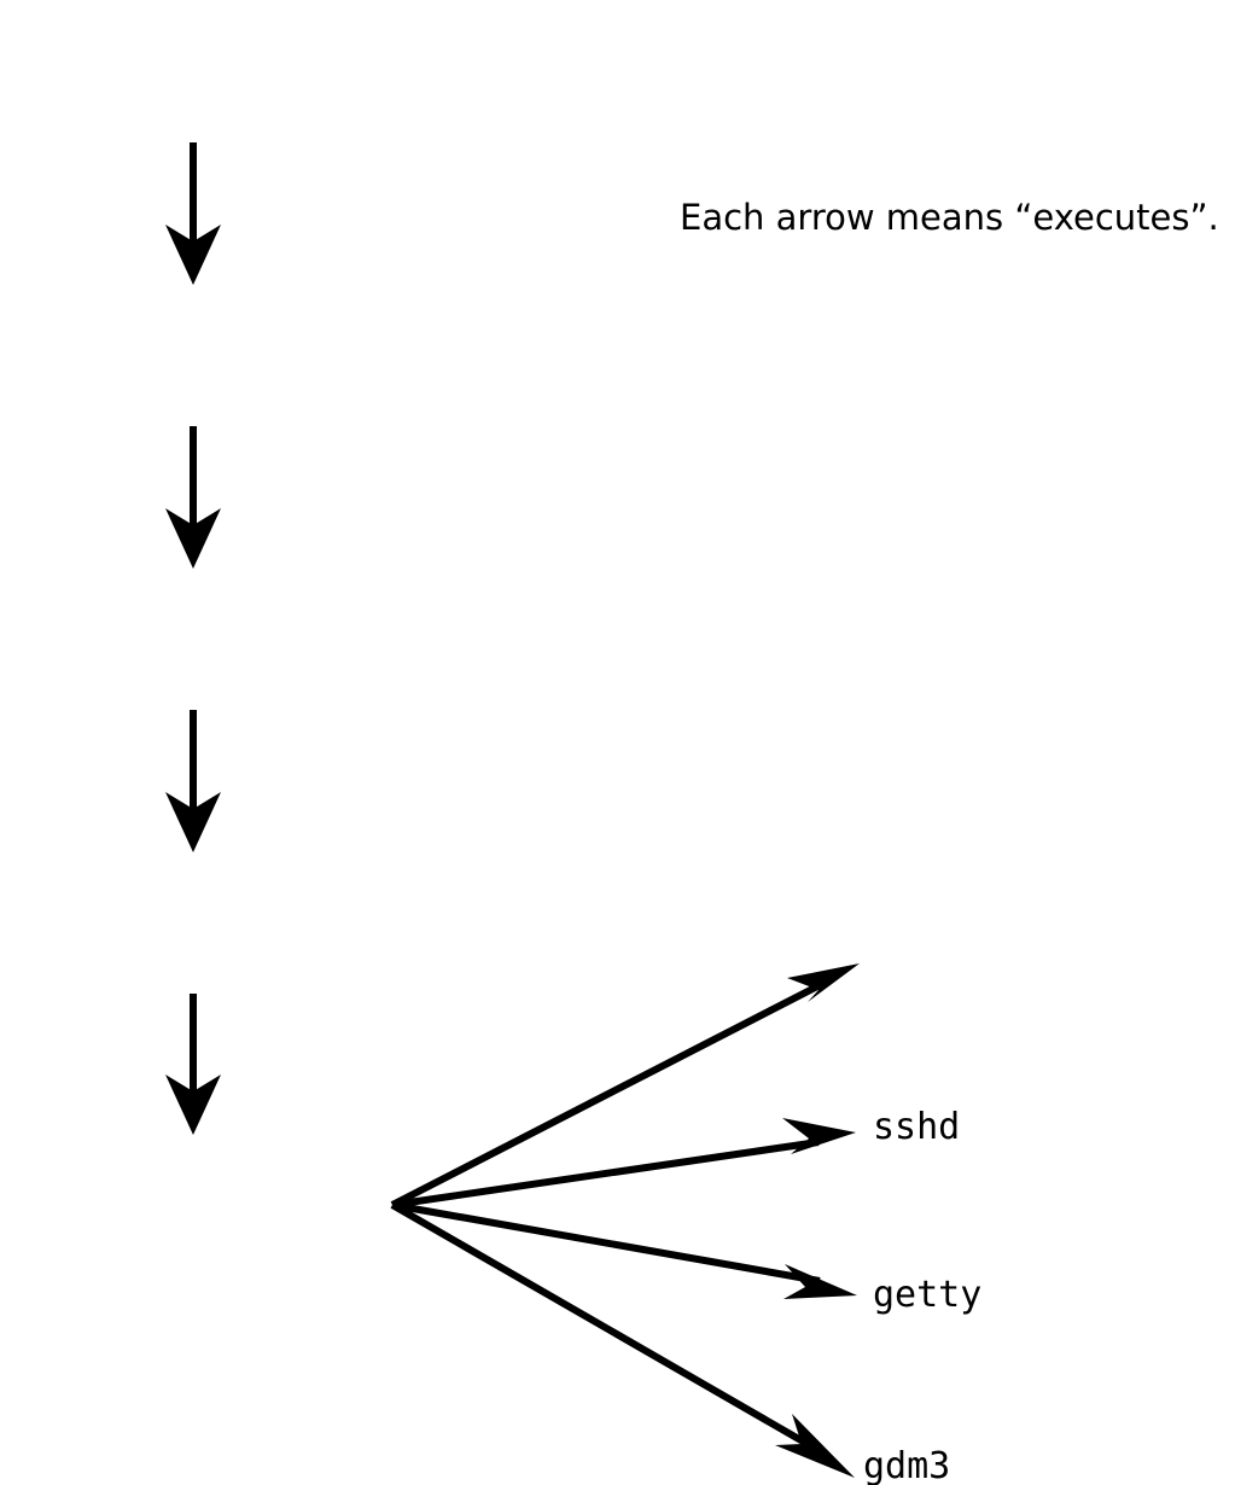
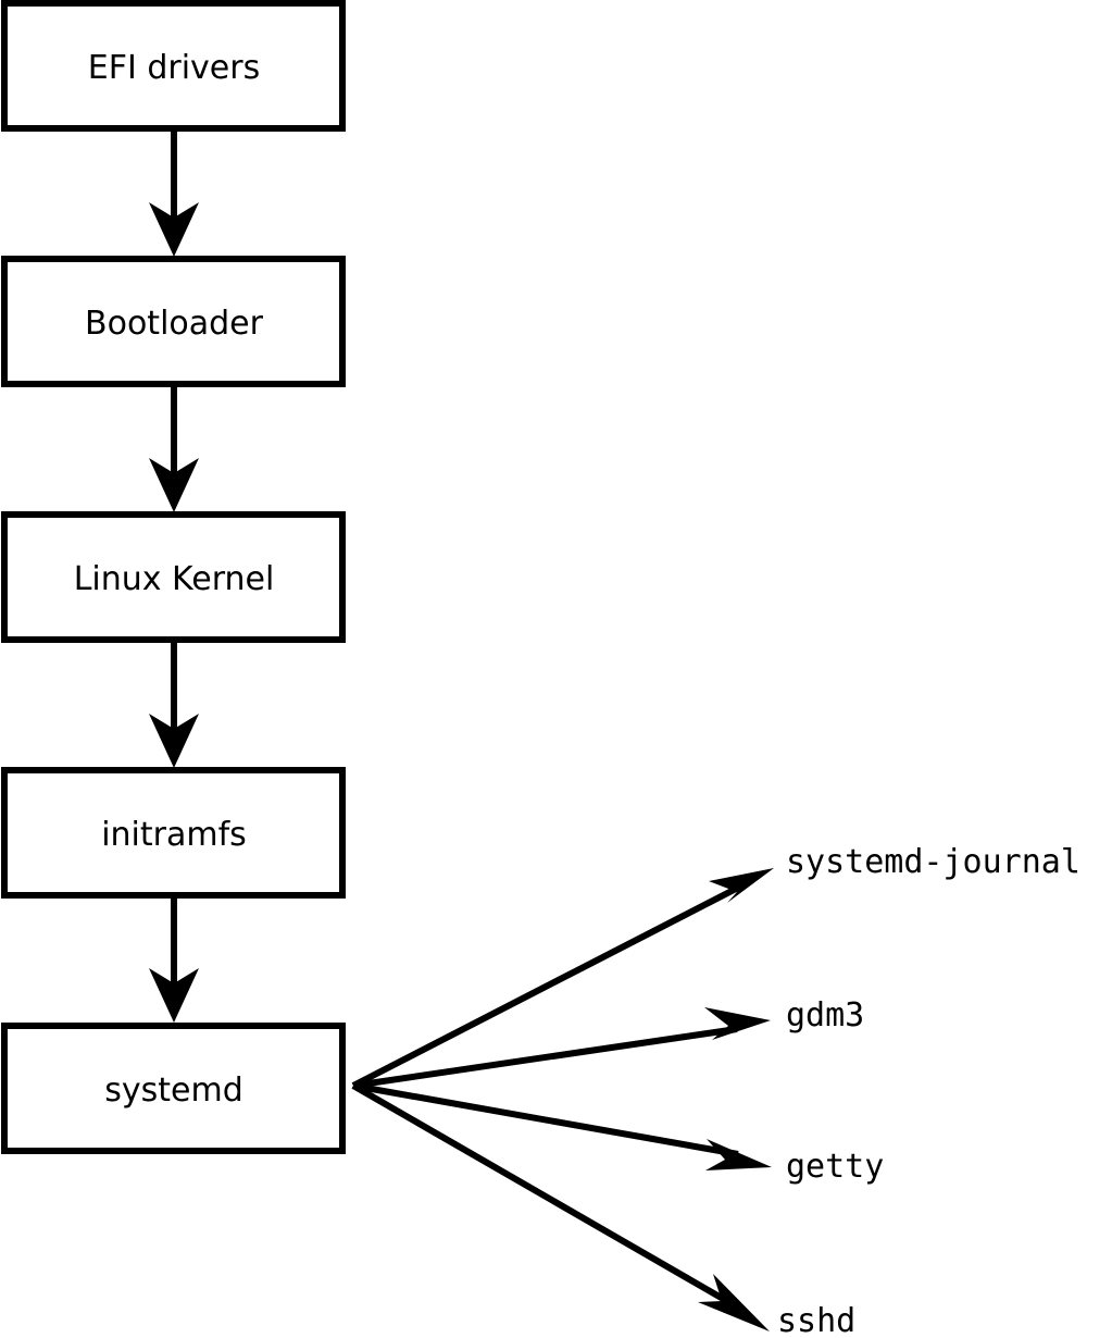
+ EFI drivers
+ Bootloader
+ Linux Kernel
+ initramfs
+ systemd
+ systemd-journal
- sshd
+ gdm3
  getty
- gdm3
+ sshd
- Each arrow means “executes”.
